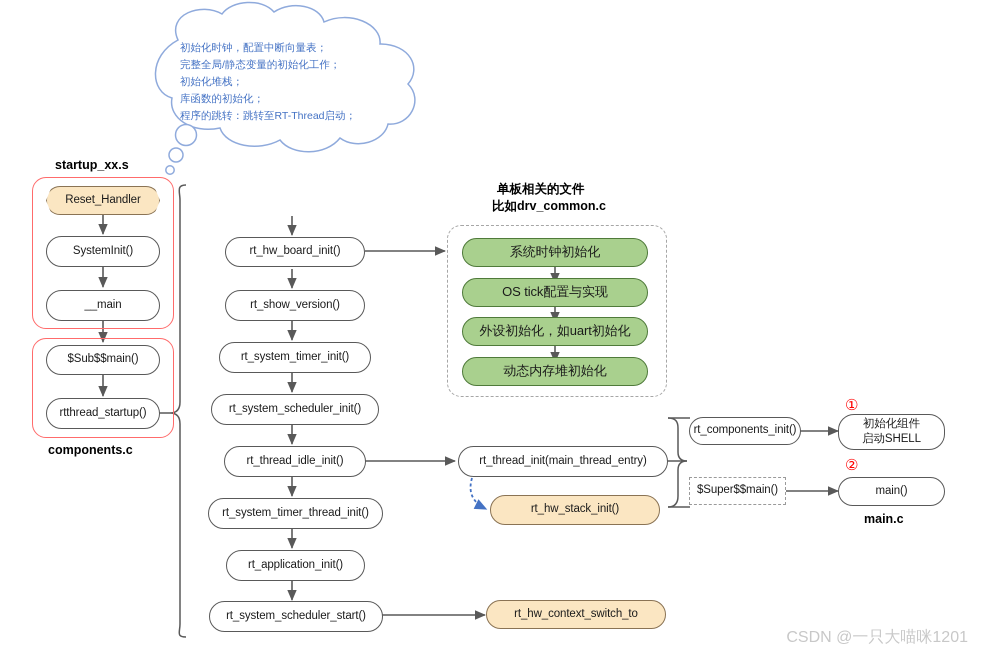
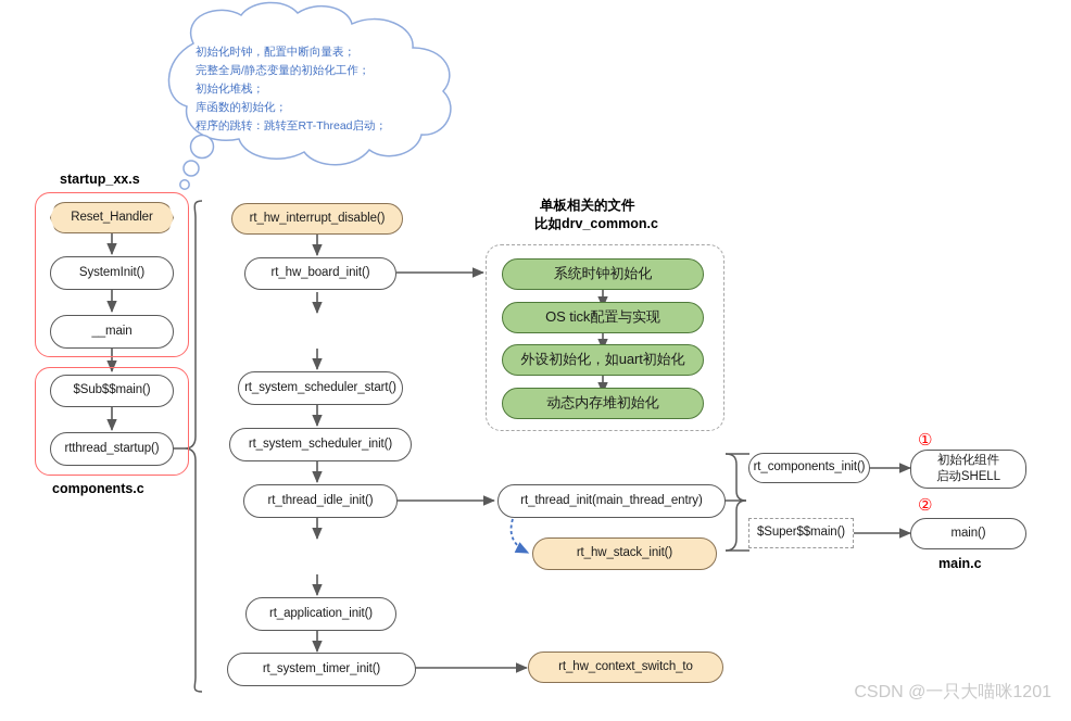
  初始化时钟，配置中断向量表；
  完整全局/静态变量的初始化工作；
  初始化堆栈；
  库函数的初始化；
  程序的跳转：跳转至RT-Thread启动；
  startup_xx.s
  components.c
  单板相关的文件
  比如drv_common.c
  main.c
  Reset_Handler
  SystemInit()
  __main
  $Sub$$main()
  rtthread_startup()
+ rt_hw_interrupt_disable()
  rt_hw_board_init()
- rt_show_version()
- rt_system_timer_init()
+ rt_system_scheduler_start()
  rt_system_scheduler_init()
  rt_thread_idle_init()
- rt_system_timer_thread_init()
  rt_application_init()
- rt_system_scheduler_start()
+ rt_system_timer_init()
  系统时钟初始化
  OS tick配置与实现
  外设初始化，如uart初始化
  动态内存堆初始化
  rt_thread_init(main_thread_entry)
  rt_hw_stack_init()
  rt_components_init()
  $Super$$main()
  ①
  ②
  初始化组件
  启动SHELL
  main()
  rt_hw_context_switch_to
  CSDN @一只大喵咪1201
